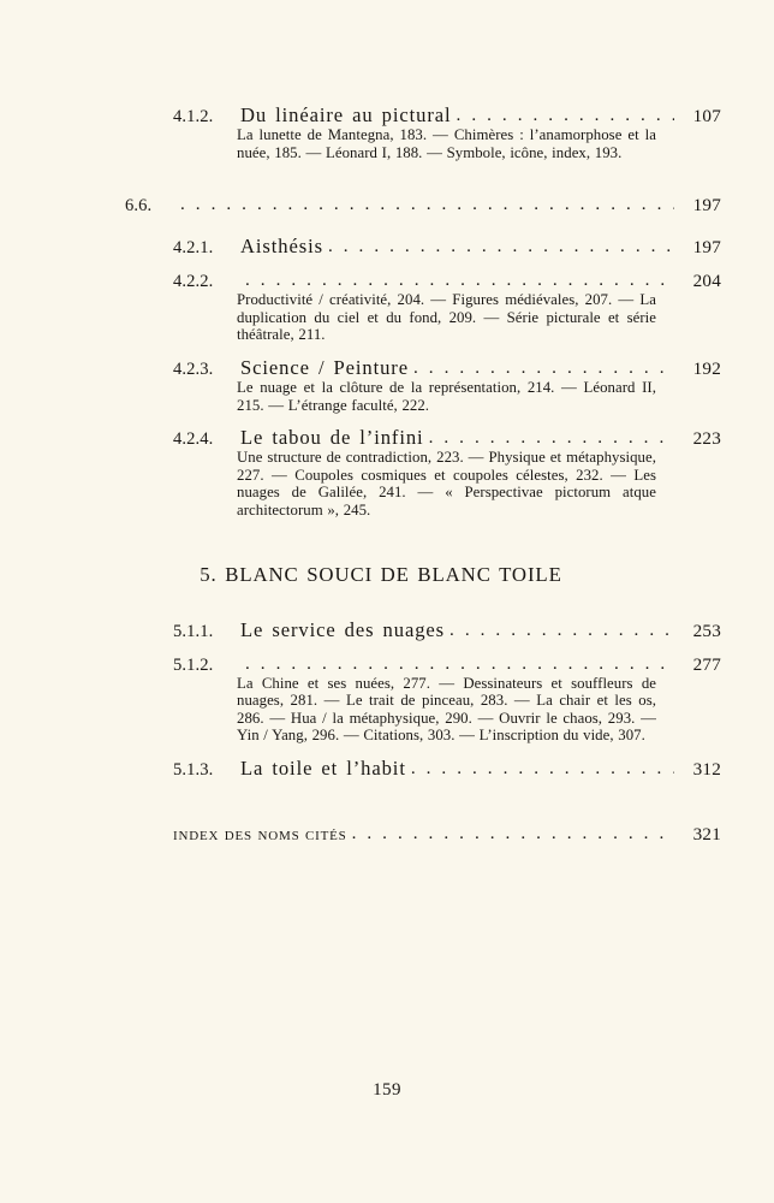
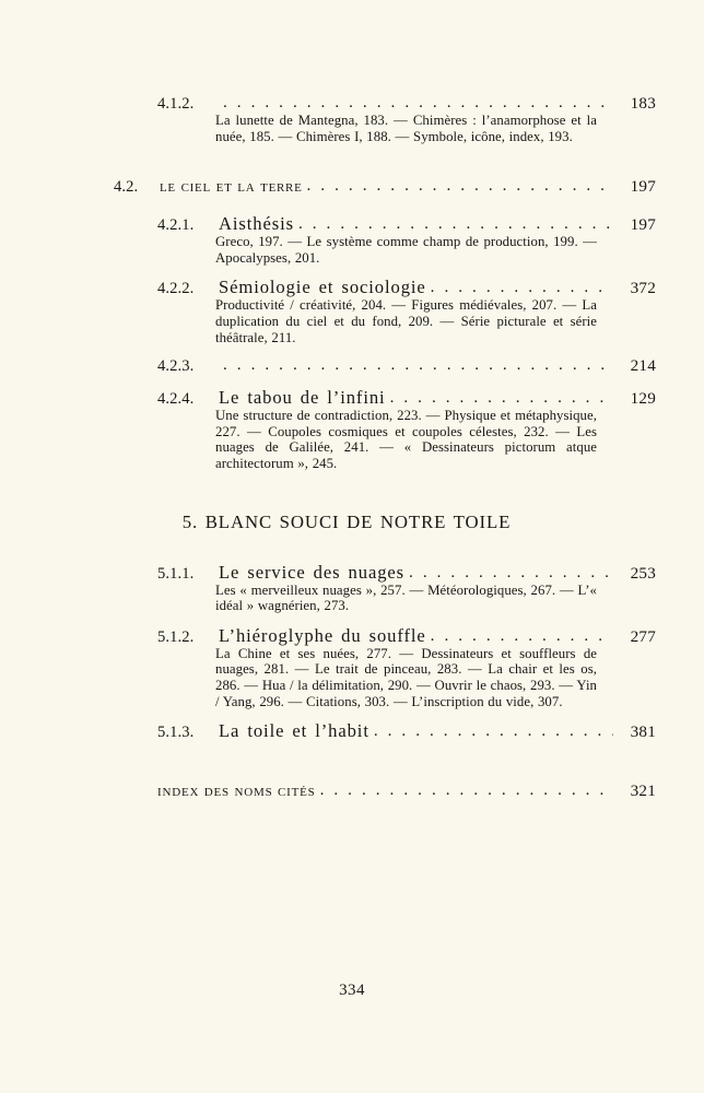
  4.1.2.
- Du linéaire au pictural
- 107
+ 183
- La lunette de Mantegna, 183. — Chimères : l’anamorphose et la nuée, 185. — Léonard I, 188. — Symbole, icône, index, 193.
+ La lunette de Mantegna, 183. — Chimères : l’anamorphose et la nuée, 185. — Chimères I, 188. — Symbole, icône, index, 193.
- 6.6.
+ 4.2.
+ le ciel et la terre
  197
  4.2.1.
  Aisthésis
  197
+ Greco, 197. — Le système comme champ de production, 199. — Apocalypses, 201.
  4.2.2.
+ Sémiologie et sociologie
- 204
+ 372
  Productivité / créativité, 204. — Figures médiévales, 207. — La duplication du ciel et du fond, 209. — Série picturale et série théâtrale, 211.
  4.2.3.
- Science / Peinture
- 192
+ 214
- Le nuage et la clôture de la représentation, 214. — Léonard II, 215. — L’étrange faculté, 222.
  4.2.4.
  Le tabou de l’infini
- 223
+ 129
- Une structure de contradiction, 223. — Physique et métaphysique, 227. — Coupoles cosmiques et coupoles célestes, 232. — Les nuages de Galilée, 241. — « Perspectivae pictorum atque architectorum », 245.
+ Une structure de contradiction, 223. — Physique et métaphysique, 227. — Coupoles cosmiques et coupoles célestes, 232. — Les nuages de Galilée, 241. — « Dessinateurs pictorum atque architectorum », 245.
- 5. BLANC SOUCI DE BLANC TOILE
+ 5. BLANC SOUCI DE NOTRE TOILE
  5.1.1.
  Le service des nuages
  253
+ Les « merveilleux nuages », 257. — Météorologiques, 267. — L’« idéal » wagnérien, 273.
  5.1.2.
+ L’hiéroglyphe du souffle
  277
- La Chine et ses nuées, 277. — Dessinateurs et souffleurs de nuages, 281. — Le trait de pinceau, 283. — La chair et les os, 286. — Hua / la métaphysique, 290. — Ouvrir le chaos, 293. — Yin / Yang, 296. — Citations, 303. — L’inscription du vide, 307.
+ La Chine et ses nuées, 277. — Dessinateurs et souffleurs de nuages, 281. — Le trait de pinceau, 283. — La chair et les os, 286. — Hua / la délimitation, 290. — Ouvrir le chaos, 293. — Yin / Yang, 296. — Citations, 303. — L’inscription du vide, 307.
  5.1.3.
  La toile et l’habit
- 312
+ 381
  index des noms cités
  321
- 159
+ 334
